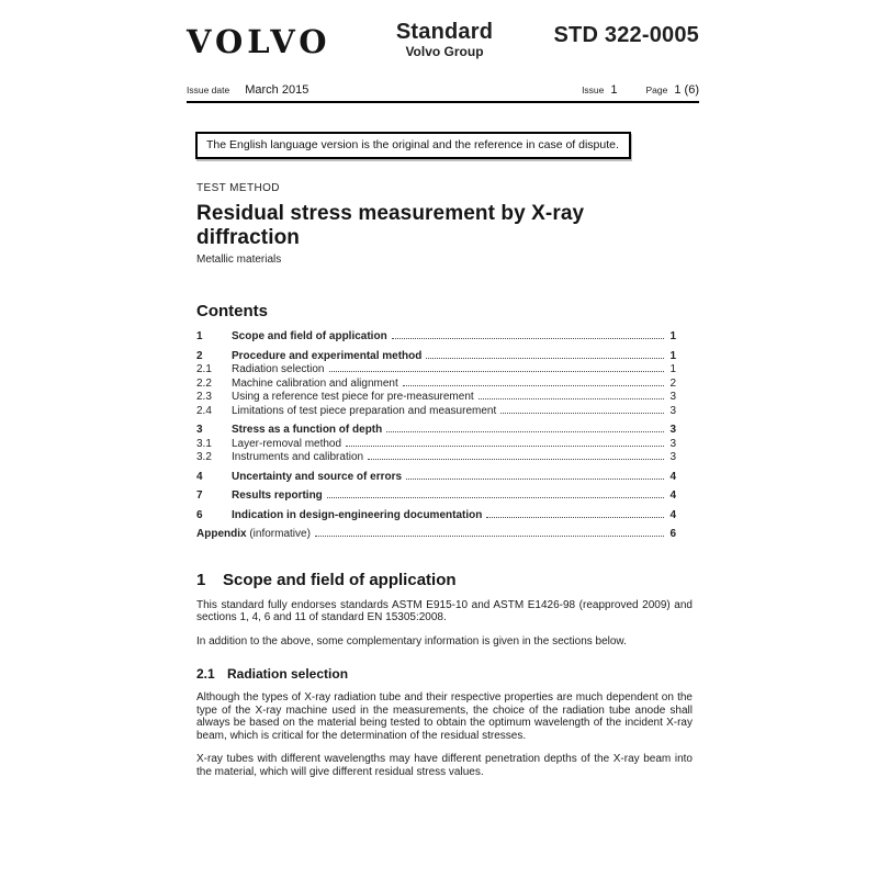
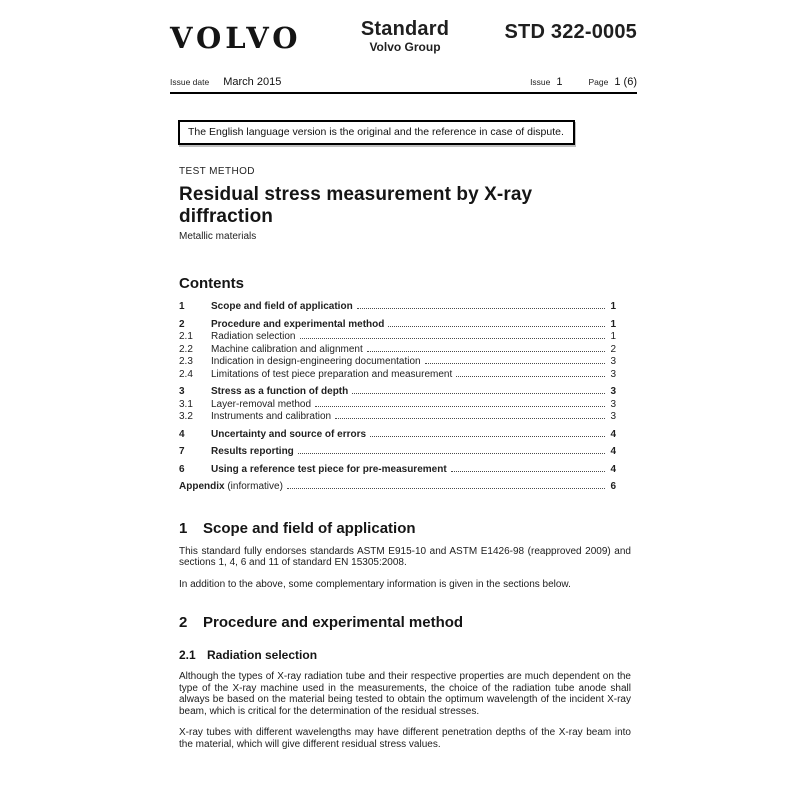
  VOLVO
  Standard
  Volvo Group
  STD 322-0005
  Issue date
  March 2015
  Issue
  1
  Page
  1 (6)
  The English language version is the original and the reference in case of dispute.
  TEST METHOD
  Residual stress measurement by X-ray diffraction
  Metallic materials
  Contents
  1
  Scope and field of application
  1
  2
  Procedure and experimental method
  1
  2.1
  Radiation selection
  1
  2.2
  Machine calibration and alignment
  2
  2.3
- Using a reference test piece for pre-measurement
+ Indication in design-engineering documentation
  3
  2.4
  Limitations of test piece preparation and measurement
  3
  3
  Stress as a function of depth
  3
  3.1
  Layer-removal method
  3
  3.2
  Instruments and calibration
  3
  4
  Uncertainty and source of errors
  4
  7
  Results reporting
  4
  6
- Indication in design-engineering documentation
+ Using a reference test piece for pre-measurement
  4
  Appendix
  (informative)
  6
  1 Scope and field of application
  This standard fully endorses standards ASTM E915-10 and ASTM E1426-98 (reapproved 2009) and sections 1, 4, 6 and 11 of standard EN 15305:2008.
  In addition to the above, some complementary information is given in the sections below.
+ 2 Procedure and experimental method
  2.1 Radiation selection
  Although the types of X-ray radiation tube and their respective properties are much dependent on the type of the X-ray machine used in the measurements, the choice of the radiation tube anode shall always be based on the material being tested to obtain the optimum wavelength of the incident X-ray beam, which is critical for the determination of the residual stresses.
  X-ray tubes with different wavelengths may have different penetration depths of the X-ray beam into the material, which will give different residual stress values.
